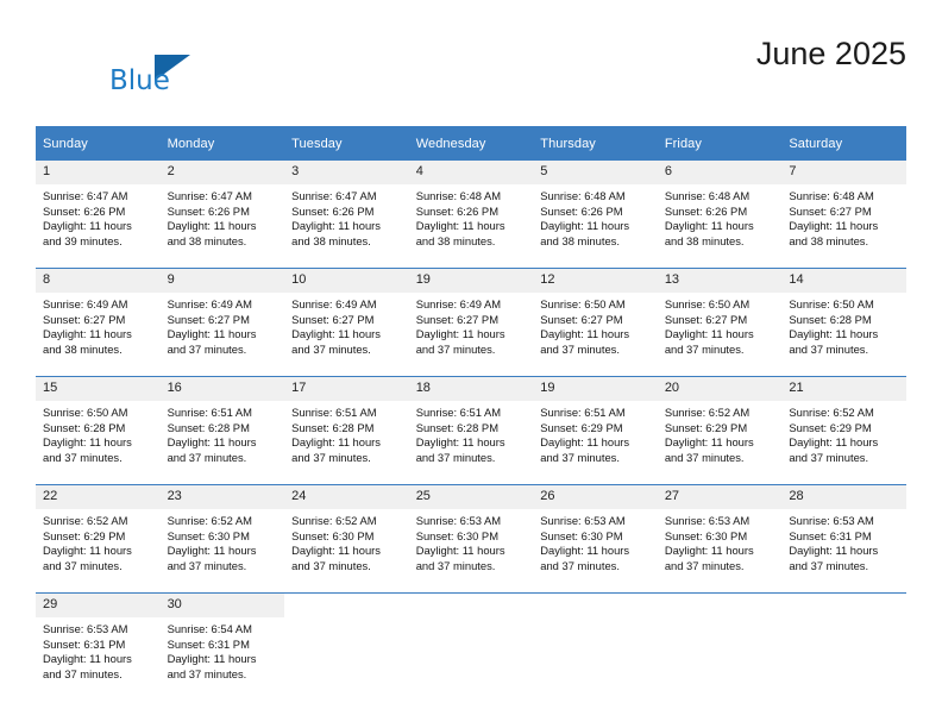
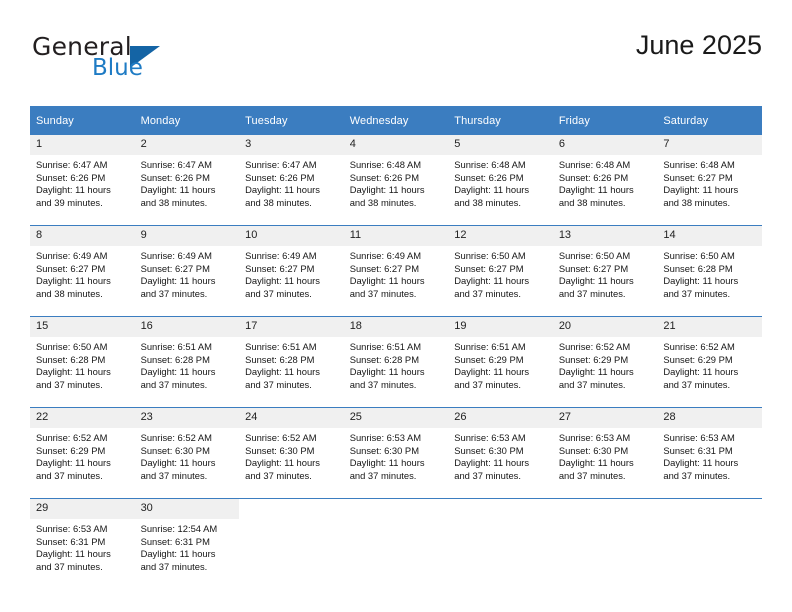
+ General
  Blue
  June 2025
  Sunday	Monday	Tuesday	Wednesday	Thursday	Friday	Saturday
  1Sunrise: 6:47 AMSunset: 6:26 PMDaylight: 11 hoursand 39 minutes.	2Sunrise: 6:47 AMSunset: 6:26 PMDaylight: 11 hoursand 38 minutes.	3Sunrise: 6:47 AMSunset: 6:26 PMDaylight: 11 hoursand 38 minutes.	4Sunrise: 6:48 AMSunset: 6:26 PMDaylight: 11 hoursand 38 minutes.	5Sunrise: 6:48 AMSunset: 6:26 PMDaylight: 11 hoursand 38 minutes.	6Sunrise: 6:48 AMSunset: 6:26 PMDaylight: 11 hoursand 38 minutes.	7Sunrise: 6:48 AMSunset: 6:27 PMDaylight: 11 hoursand 38 minutes.
- 8Sunrise: 6:49 AMSunset: 6:27 PMDaylight: 11 hoursand 38 minutes.	9Sunrise: 6:49 AMSunset: 6:27 PMDaylight: 11 hoursand 37 minutes.	10Sunrise: 6:49 AMSunset: 6:27 PMDaylight: 11 hoursand 37 minutes.	19Sunrise: 6:49 AMSunset: 6:27 PMDaylight: 11 hoursand 37 minutes.	12Sunrise: 6:50 AMSunset: 6:27 PMDaylight: 11 hoursand 37 minutes.	13Sunrise: 6:50 AMSunset: 6:27 PMDaylight: 11 hoursand 37 minutes.	14Sunrise: 6:50 AMSunset: 6:28 PMDaylight: 11 hoursand 37 minutes.
+ 8Sunrise: 6:49 AMSunset: 6:27 PMDaylight: 11 hoursand 38 minutes.	9Sunrise: 6:49 AMSunset: 6:27 PMDaylight: 11 hoursand 37 minutes.	10Sunrise: 6:49 AMSunset: 6:27 PMDaylight: 11 hoursand 37 minutes.	11Sunrise: 6:49 AMSunset: 6:27 PMDaylight: 11 hoursand 37 minutes.	12Sunrise: 6:50 AMSunset: 6:27 PMDaylight: 11 hoursand 37 minutes.	13Sunrise: 6:50 AMSunset: 6:27 PMDaylight: 11 hoursand 37 minutes.	14Sunrise: 6:50 AMSunset: 6:28 PMDaylight: 11 hoursand 37 minutes.
  15Sunrise: 6:50 AMSunset: 6:28 PMDaylight: 11 hoursand 37 minutes.	16Sunrise: 6:51 AMSunset: 6:28 PMDaylight: 11 hoursand 37 minutes.	17Sunrise: 6:51 AMSunset: 6:28 PMDaylight: 11 hoursand 37 minutes.	18Sunrise: 6:51 AMSunset: 6:28 PMDaylight: 11 hoursand 37 minutes.	19Sunrise: 6:51 AMSunset: 6:29 PMDaylight: 11 hoursand 37 minutes.	20Sunrise: 6:52 AMSunset: 6:29 PMDaylight: 11 hoursand 37 minutes.	21Sunrise: 6:52 AMSunset: 6:29 PMDaylight: 11 hoursand 37 minutes.
  22Sunrise: 6:52 AMSunset: 6:29 PMDaylight: 11 hoursand 37 minutes.	23Sunrise: 6:52 AMSunset: 6:30 PMDaylight: 11 hoursand 37 minutes.	24Sunrise: 6:52 AMSunset: 6:30 PMDaylight: 11 hoursand 37 minutes.	25Sunrise: 6:53 AMSunset: 6:30 PMDaylight: 11 hoursand 37 minutes.	26Sunrise: 6:53 AMSunset: 6:30 PMDaylight: 11 hoursand 37 minutes.	27Sunrise: 6:53 AMSunset: 6:30 PMDaylight: 11 hoursand 37 minutes.	28Sunrise: 6:53 AMSunset: 6:31 PMDaylight: 11 hoursand 37 minutes.
- 29Sunrise: 6:53 AMSunset: 6:31 PMDaylight: 11 hoursand 37 minutes.	30Sunrise: 6:54 AMSunset: 6:31 PMDaylight: 11 hoursand 37 minutes.
+ 29Sunrise: 6:53 AMSunset: 6:31 PMDaylight: 11 hoursand 37 minutes.	30Sunrise: 12:54 AMSunset: 6:31 PMDaylight: 11 hoursand 37 minutes.
